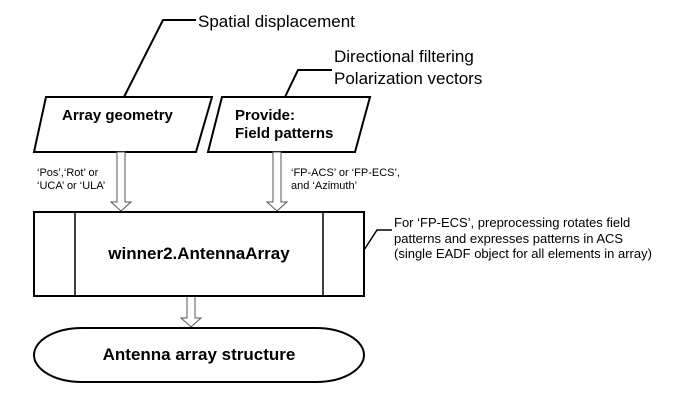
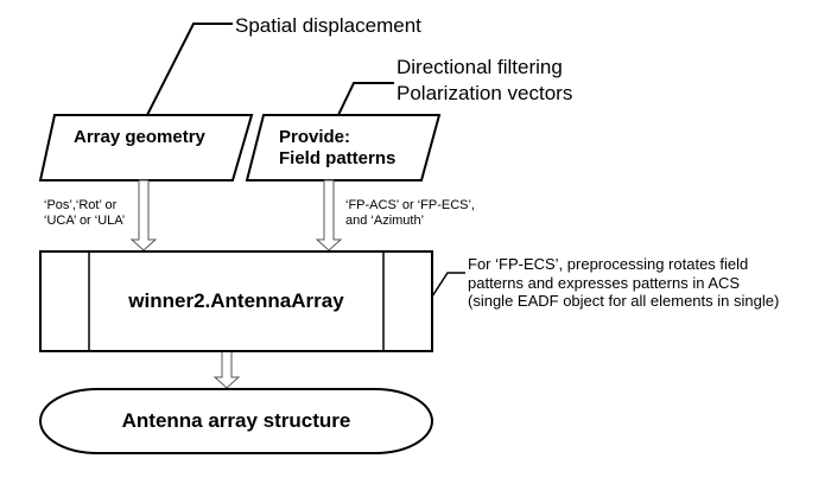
  Spatial displacement
  Directional filtering
  Polarization vectors
  Array geometry
  Provide:
  Field patterns
  ‘Pos’,‘Rot’ or
  ‘UCA’ or ‘ULA’
  ‘FP-ACS’ or ‘FP-ECS’,
  and ‘Azimuth’
  For ‘FP-ECS’, preprocessing rotates field
  patterns and expresses patterns in ACS
- (single EADF object for all elements in array)
+ (single EADF object for all elements in single)
  winner2.AntennaArray
  Antenna array structure
